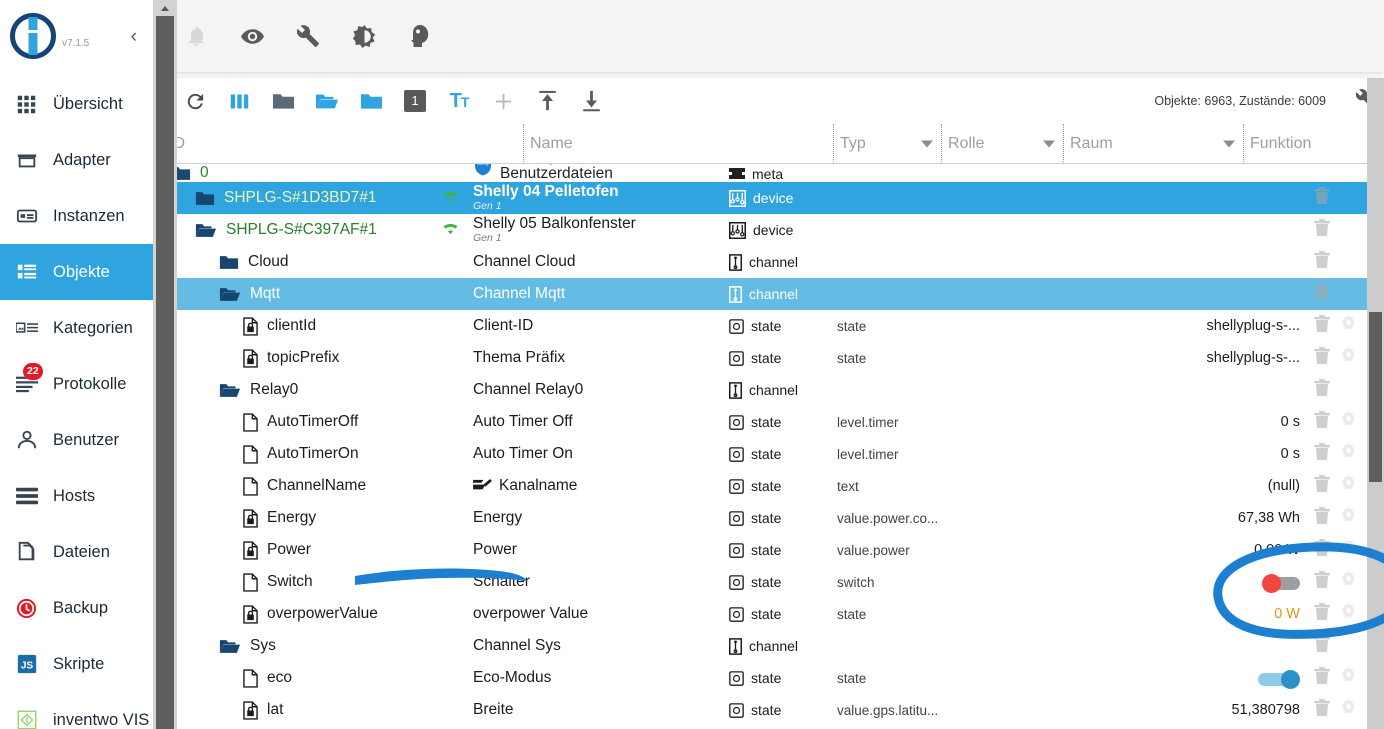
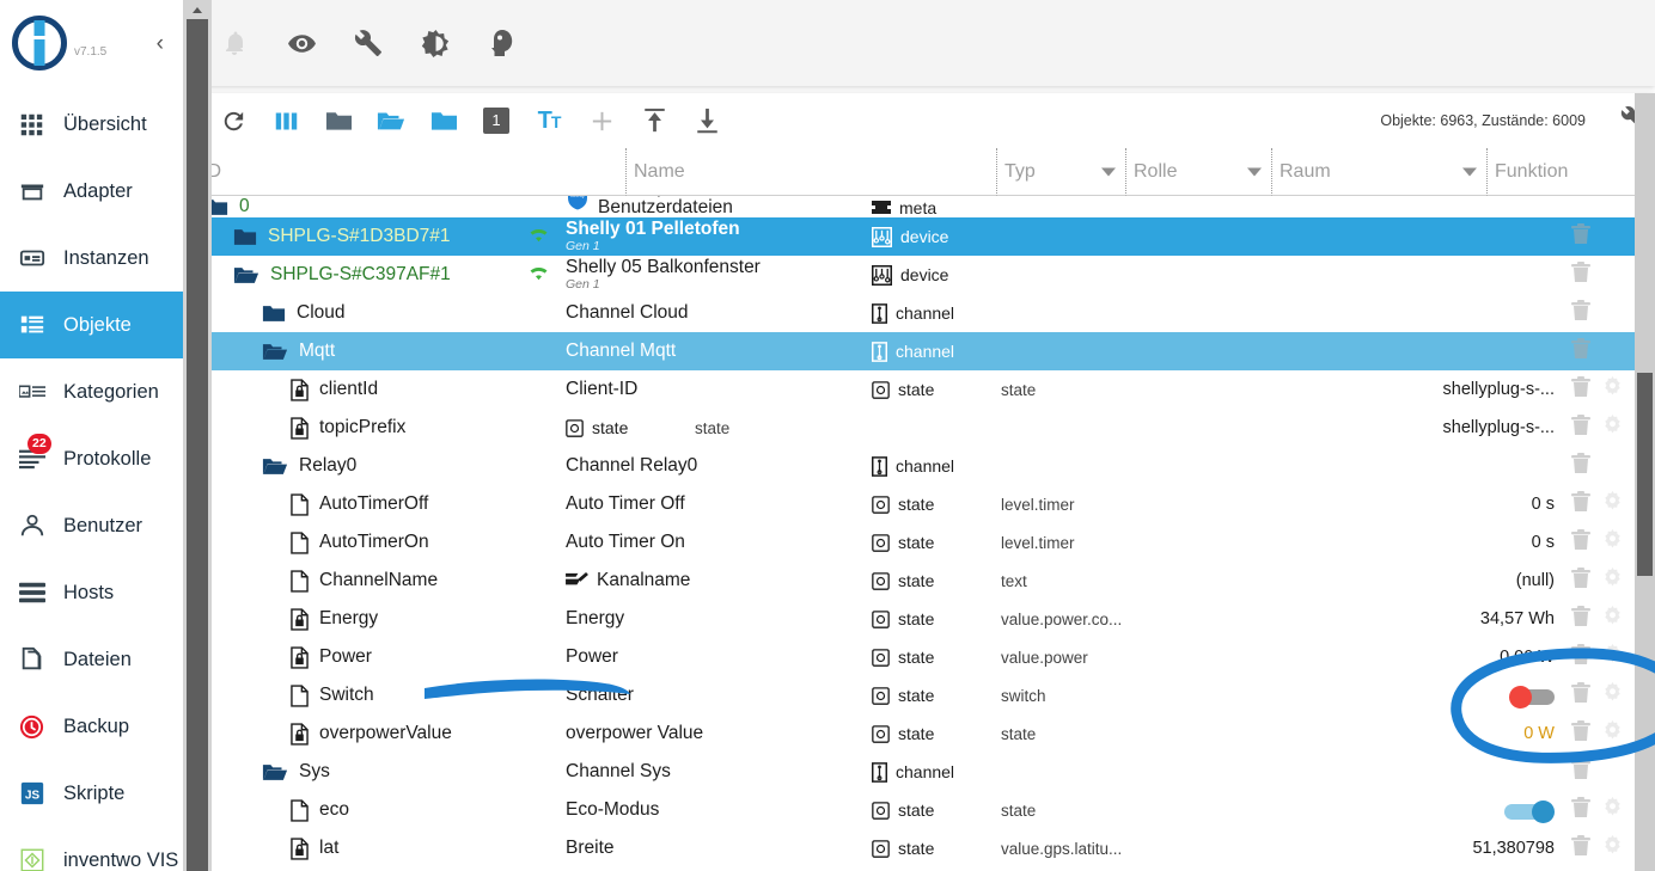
  v7.1.5
  ‹
  Übersicht
  Adapter
  Instanzen
  Objekte
  Kategorien
  22
  Protokolle
  Benutzer
  Hosts
  Dateien
  Backup
  JS
  Skripte
  inventwo VIS
  1
  TT
  Objekte: 6963, Zustände: 6009
  Name
  Typ
  Rolle
  Raum
  Funktion
  0
  meta
  SHPLG-S#1D3BD7#1
- Shelly 04 Pelletofen
+ Shelly 01 Pelletofen
  Gen 1
  device
  SHPLG-S#C397AF#1
  Shelly 05 Balkonfenster
  Gen 1
  device
  Cloud
  Channel Cloud
  channel
  Mqtt
  Channel Mqtt
  channel
  clientId
  Client-ID
  state
  state
  shellyplug-s-...
  topicPrefix
- Thema Präfix
  state
  state
  shellyplug-s-...
  Relay0
  Channel Relay0
  channel
  AutoTimerOff
  Auto Timer Off
  state
  level.timer
  0 s
  AutoTimerOn
  Auto Timer On
  state
  level.timer
  0 s
  ChannelName
  Kanalname
  state
  text
  (null)
  Energy
  Energy
  state
  value.power.co...
- 67,38 Wh
+ 34,57 Wh
  Power
  Power
  state
  value.power
  Switch
  Schalter
  state
  switch
  overpowerValue
  overpower Value
  state
  state
  0 W
  Sys
  Channel Sys
  channel
  eco
  Eco-Modus
  state
  state
  lat
  Breite
  state
  value.gps.latitu...
  51,380798
